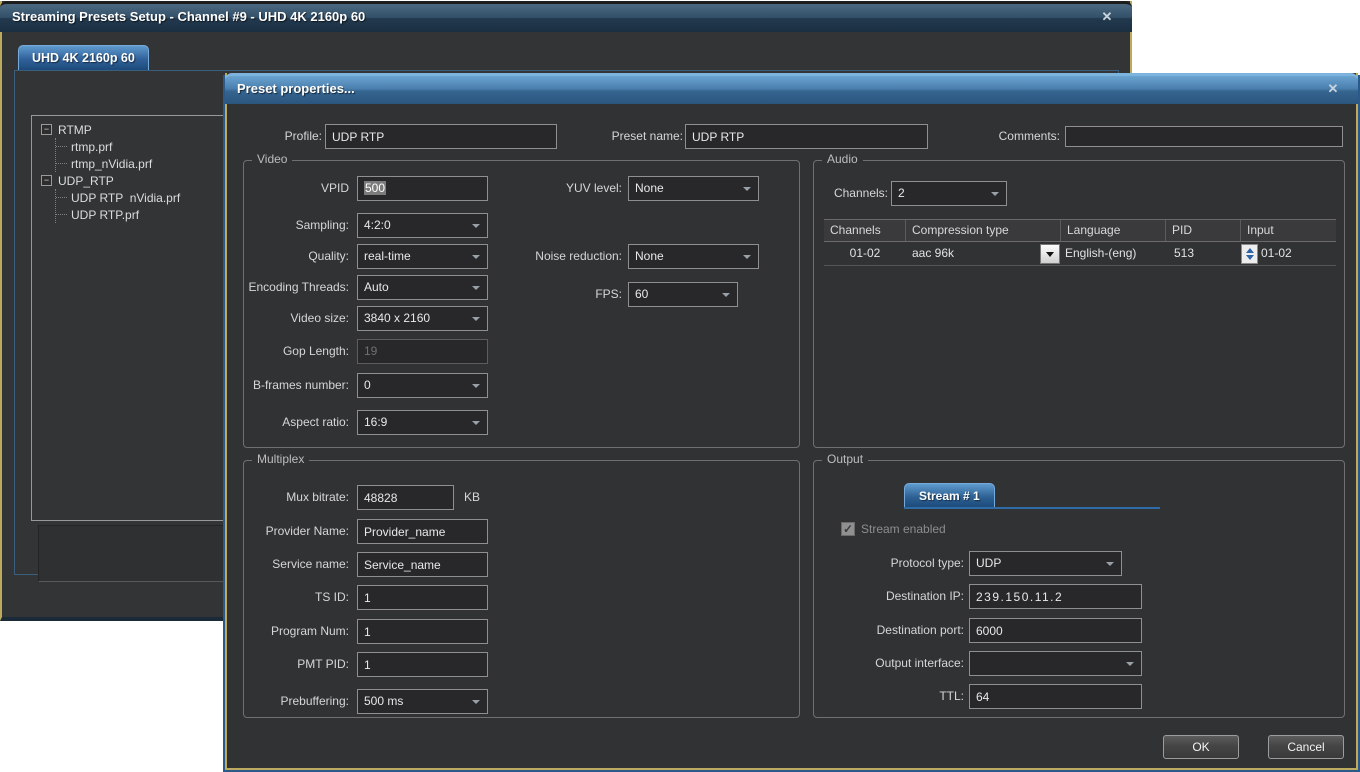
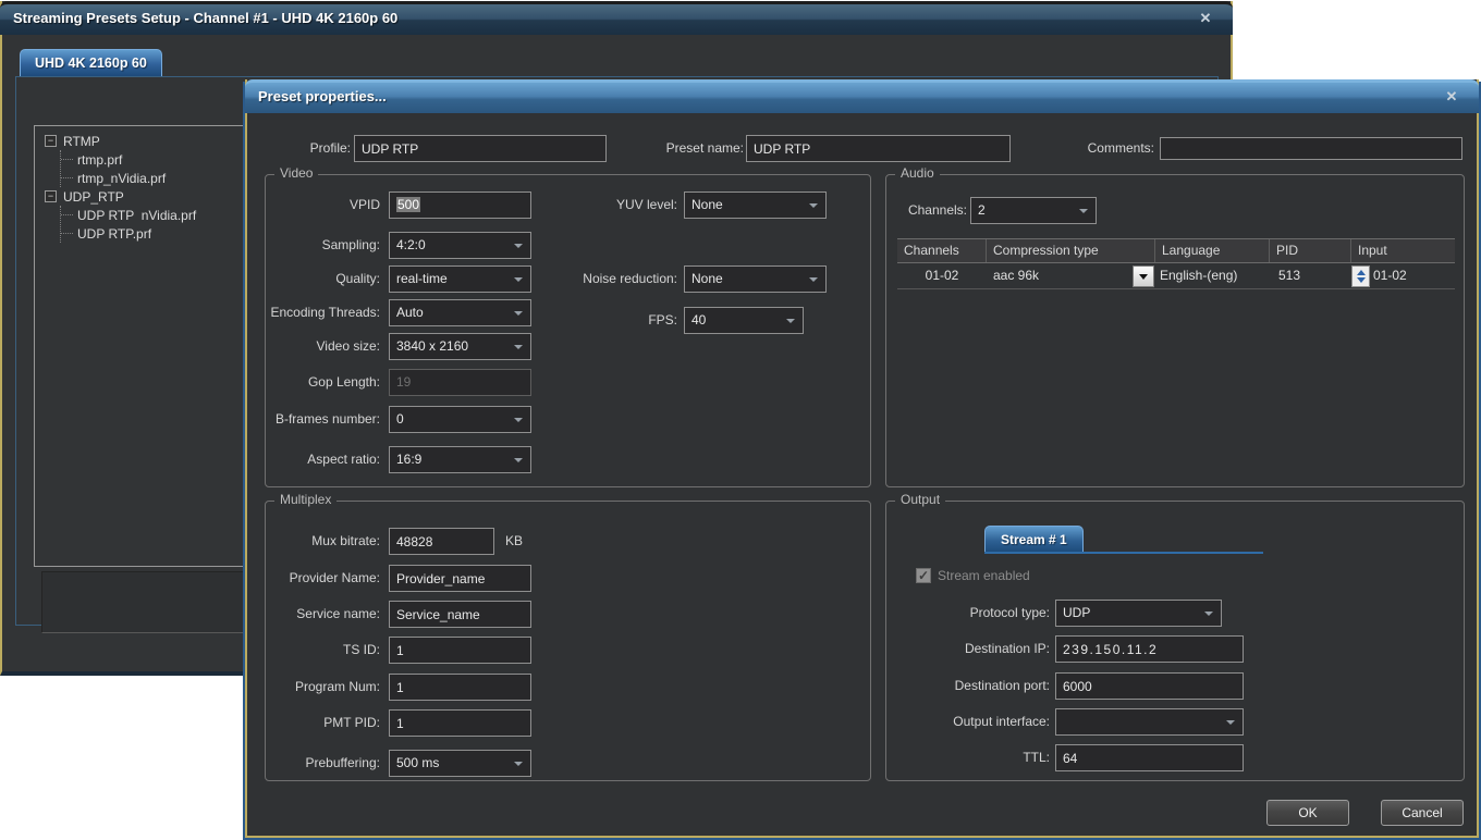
- Streaming Presets Setup - Channel #9 - UHD 4K 2160p 60
+ Streaming Presets Setup - Channel #1 - UHD 4K 2160p 60
  ✕
  UHD 4K 2160p 60
  −
  RTMP
  rtmp.prf
  rtmp_nVidia.prf
  −
  UDP_RTP
  UDP RTP nVidia.prf
  UDP RTP.prf
  Preset properties...
  ✕
  Profile:
  UDP RTP
  Preset name:
  UDP RTP
  Comments:
  Video
  VPID
  500
  Sampling:
  4:2:0
  Quality:
  real-time
  Encoding Threads:
  Auto
  Video size:
  3840 x 2160
  Gop Length:
  19
  B-frames number:
  0
  Aspect ratio:
  16:9
  YUV level:
  None
  Noise reduction:
  None
  FPS:
- 60
+ 40
  Audio
  Channels:
  2
  Channels
  Compression type
  Language
  PID
  Input
  01-02
  aac 96k
  English-(eng)
  513
  01-02
  Multiplex
  Mux bitrate:
  48828
  KB
  Provider Name:
  Provider_name
  Service name:
  Service_name
  TS ID:
  1
  Program Num:
  1
  PMT PID:
  1
  Prebuffering:
  500 ms
  Output
  Stream # 1
  ✓
  Stream enabled
  Protocol type:
  UDP
  Destination IP:
  239.150.11.2
  Destination port:
  6000
  Output interface:
  TTL:
  64
  OK
  Cancel
